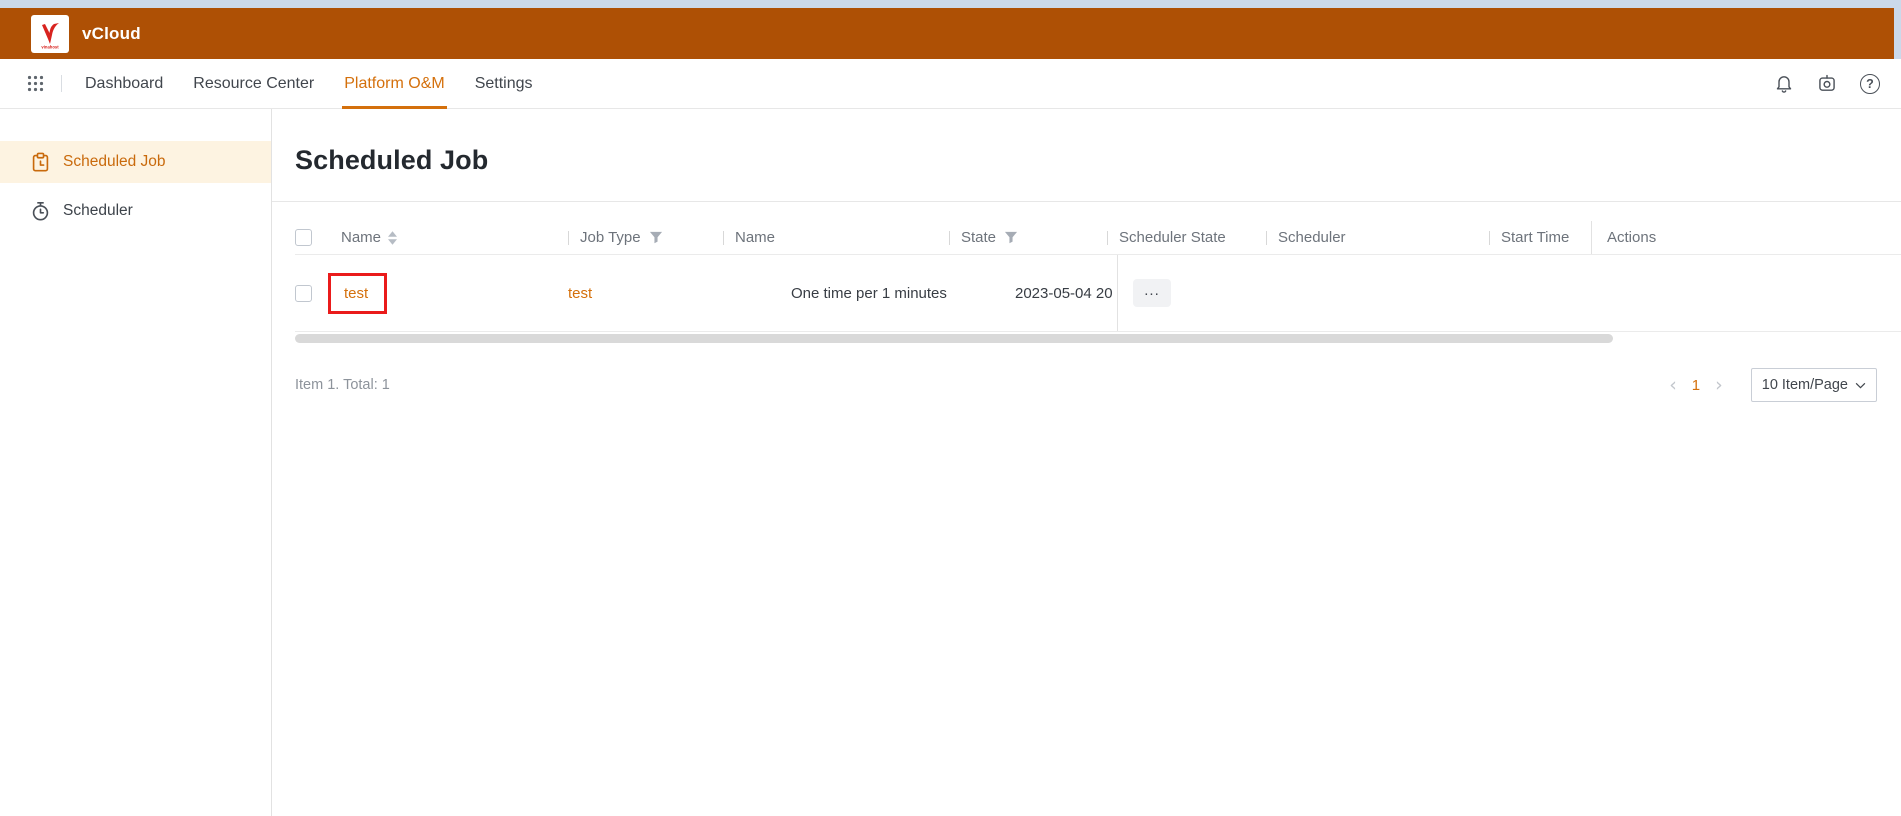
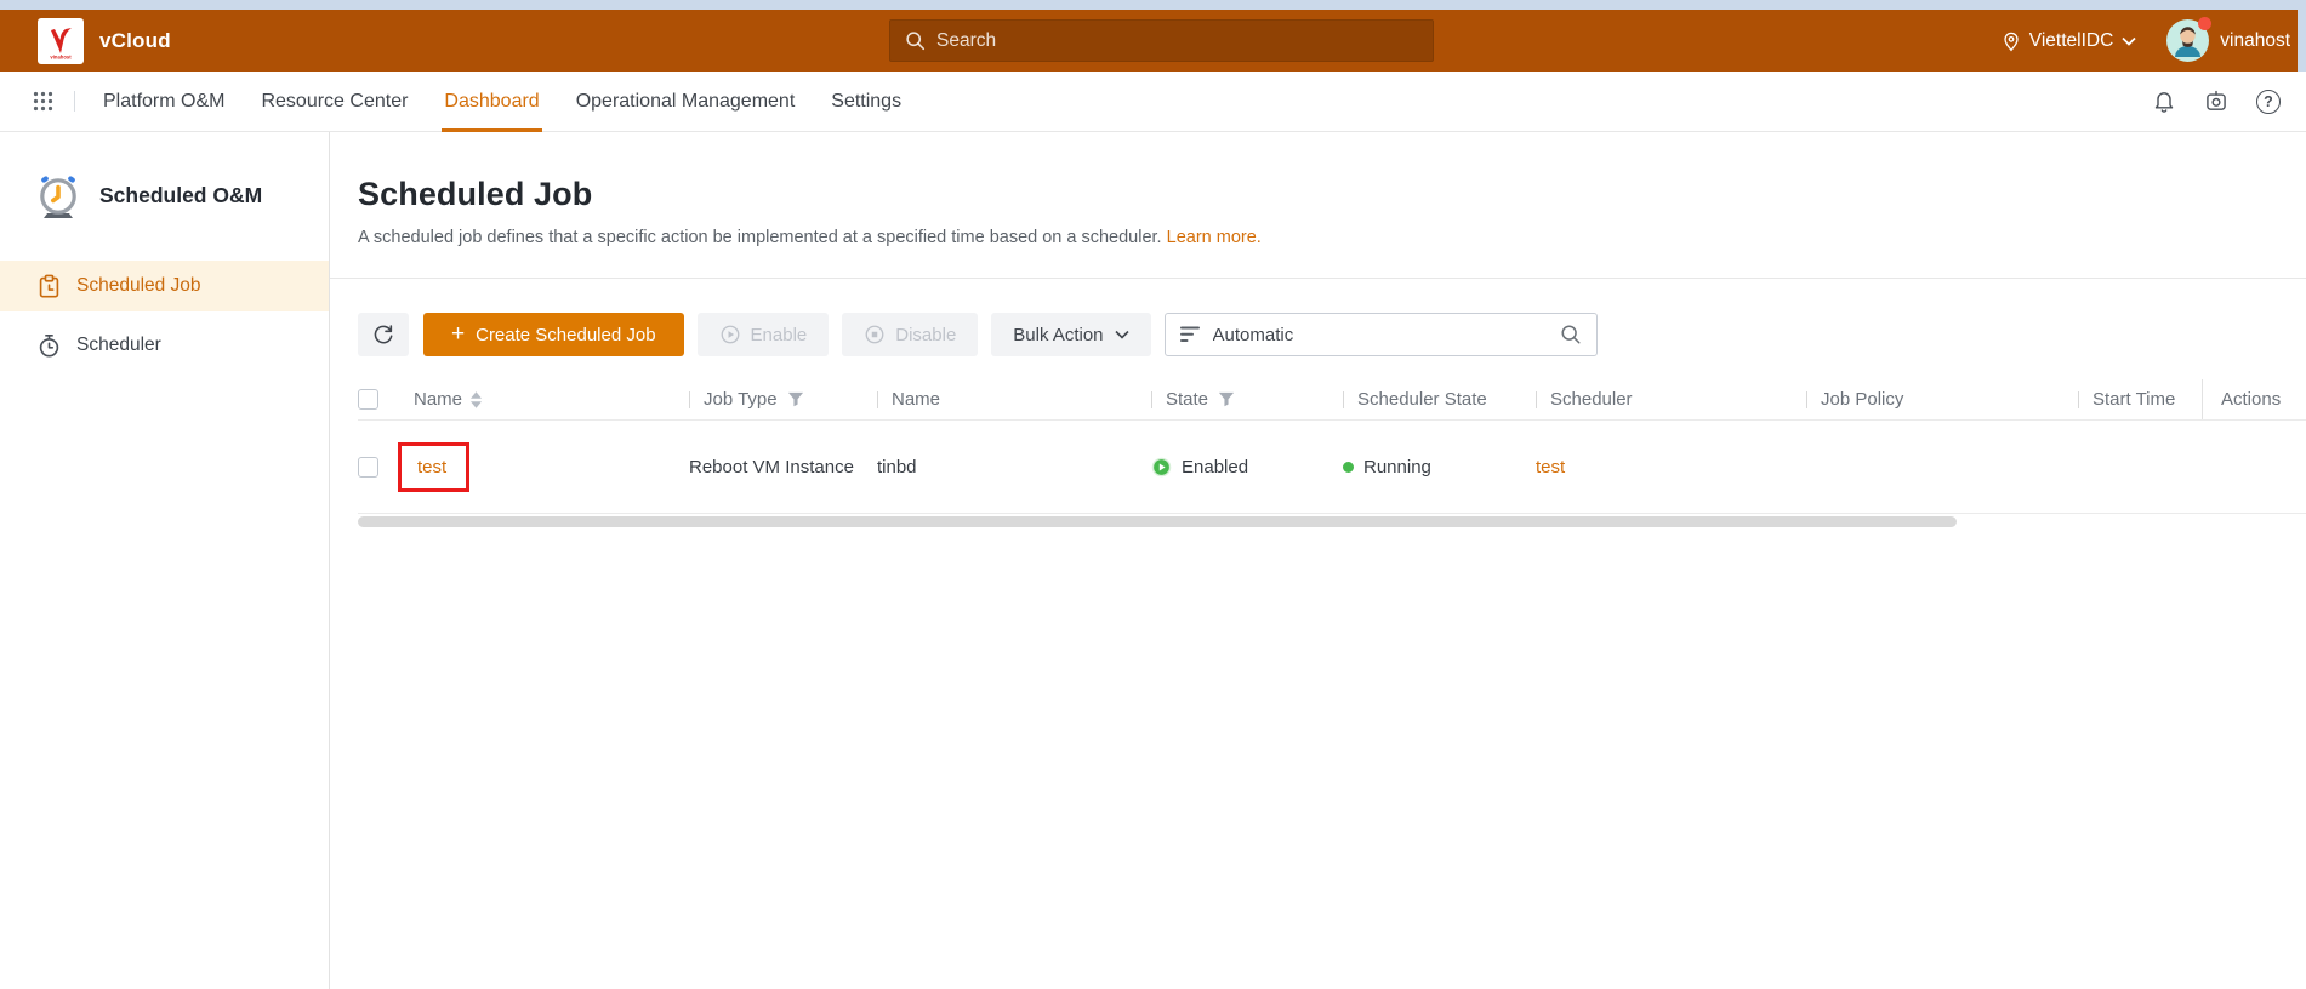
  vCloud
+ Search
+ ViettelIDC
+ vinahost
- Dashboard
+ Platform O&M
  Resource Center
- Platform O&M
+ Dashboard
+ Operational Management
  Settings
  ?
+ Scheduled O&M
  Scheduled Job
  Scheduler
  Scheduled Job
+ A scheduled job defines that a specific action be implemented at a specified time based on a scheduler. Learn more.
+ +
+ Create Scheduled Job
+ Enable
+ Disable
+ Bulk Action
+ Automatic
  Name
  Job Type
  Name
  State
  Scheduler State
  Scheduler
+ Job Policy
  Start Time
  Actions
  test
+ Reboot VM Instance
+ tinbd
+ Enabled
+ Running
  test
- One time per 1 minutes
- 2023-05-04 20
- ...
- Item 1. Total: 1
- ‹
- 1
- ›
- 10 Item/Page
